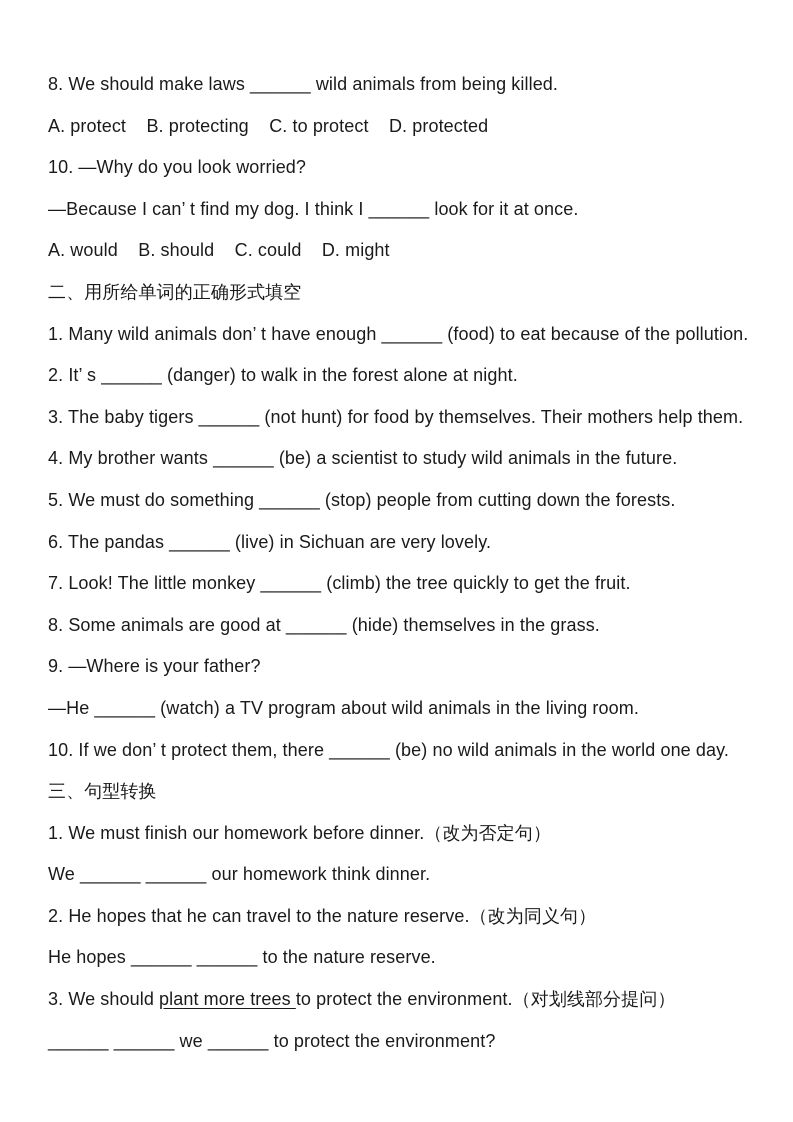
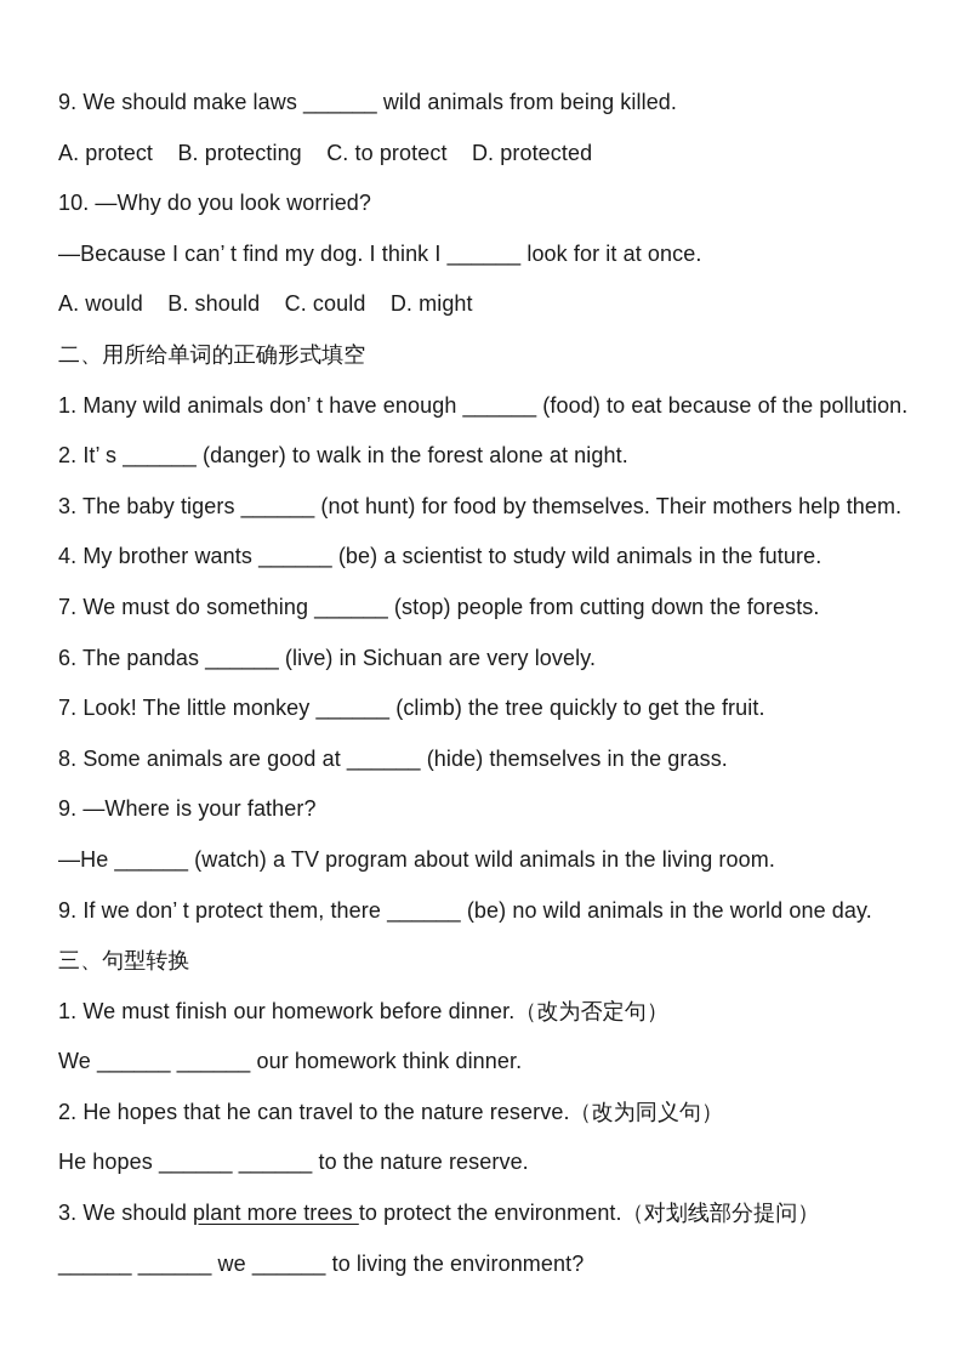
- 8. We should make laws ______ wild animals from being killed.
+ 9. We should make laws ______ wild animals from being killed.
  A. protect B. protecting C. to protect D. protected
  10. —Why do you look worried?
  —Because I can’ t find my dog. I think I ______ look for it at once.
  A. would B. should C. could D. might
  二、用所给单词的正确形式填空
  1. Many wild animals don’ t have enough ______ (food) to eat because of the pollution.
  2. It’ s ______ (danger) to walk in the forest alone at night.
  3. The baby tigers ______ (not hunt) for food by themselves. Their mothers help them.
  4. My brother wants ______ (be) a scientist to study wild animals in the future.
- 5. We must do something ______ (stop) people from cutting down the forests.
+ 7. We must do something ______ (stop) people from cutting down the forests.
  6. The pandas ______ (live) in Sichuan are very lovely.
  7. Look! The little monkey ______ (climb) the tree quickly to get the fruit.
  8. Some animals are good at ______ (hide) themselves in the grass.
  9. —Where is your father?
  —He ______ (watch) a TV program about wild animals in the living room.
- 10. If we don’ t protect them, there ______ (be) no wild animals in the world one day.
+ 9. If we don’ t protect them, there ______ (be) no wild animals in the world one day.
  三、句型转换
  1. We must finish our homework before dinner.（改为否定句）
  We ______ ______ our homework think dinner.
  2. He hopes that he can travel to the nature reserve.（改为同义句）
  He hopes ______ ______ to the nature reserve.
  3. We should plant more trees to protect the environment.（对划线部分提问）
- ______ ______ we ______ to protect the environment?
+ ______ ______ we ______ to living the environment?
